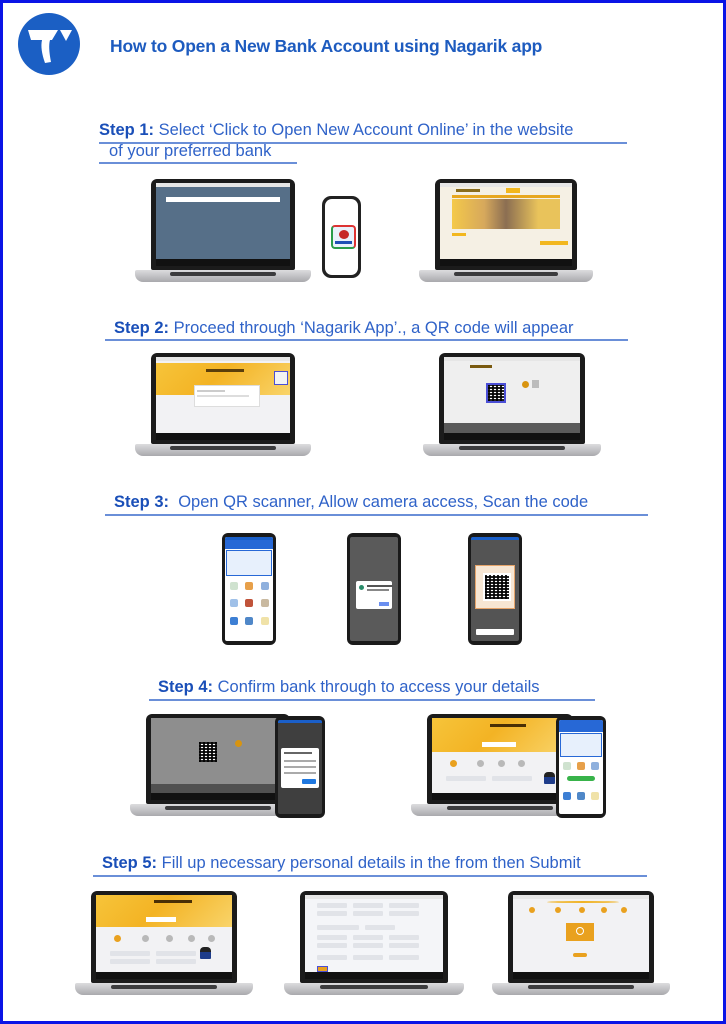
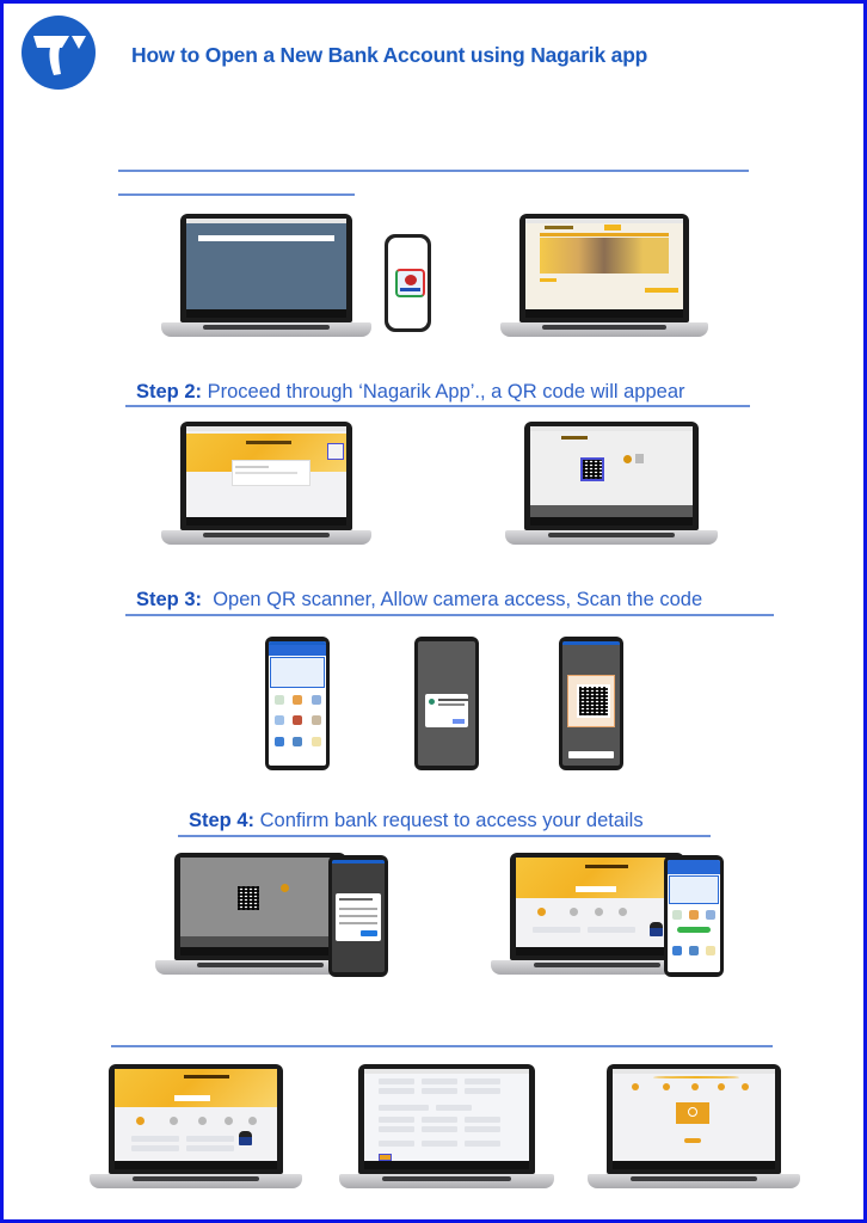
  How to Open a New Bank Account using Nagarik app
- Step 1: Select ‘Click to Open New Account Online’ in the website
- of your preferred bank
  Step 2: Proceed through ‘Nagarik App’., a QR code will appear
  Step 3: Open QR scanner, Allow camera access, Scan the code
- Step 4: Confirm bank through to access your details
+ Step 4: Confirm bank request to access your details
- Step 5: Fill up necessary personal details in the from then Submit
